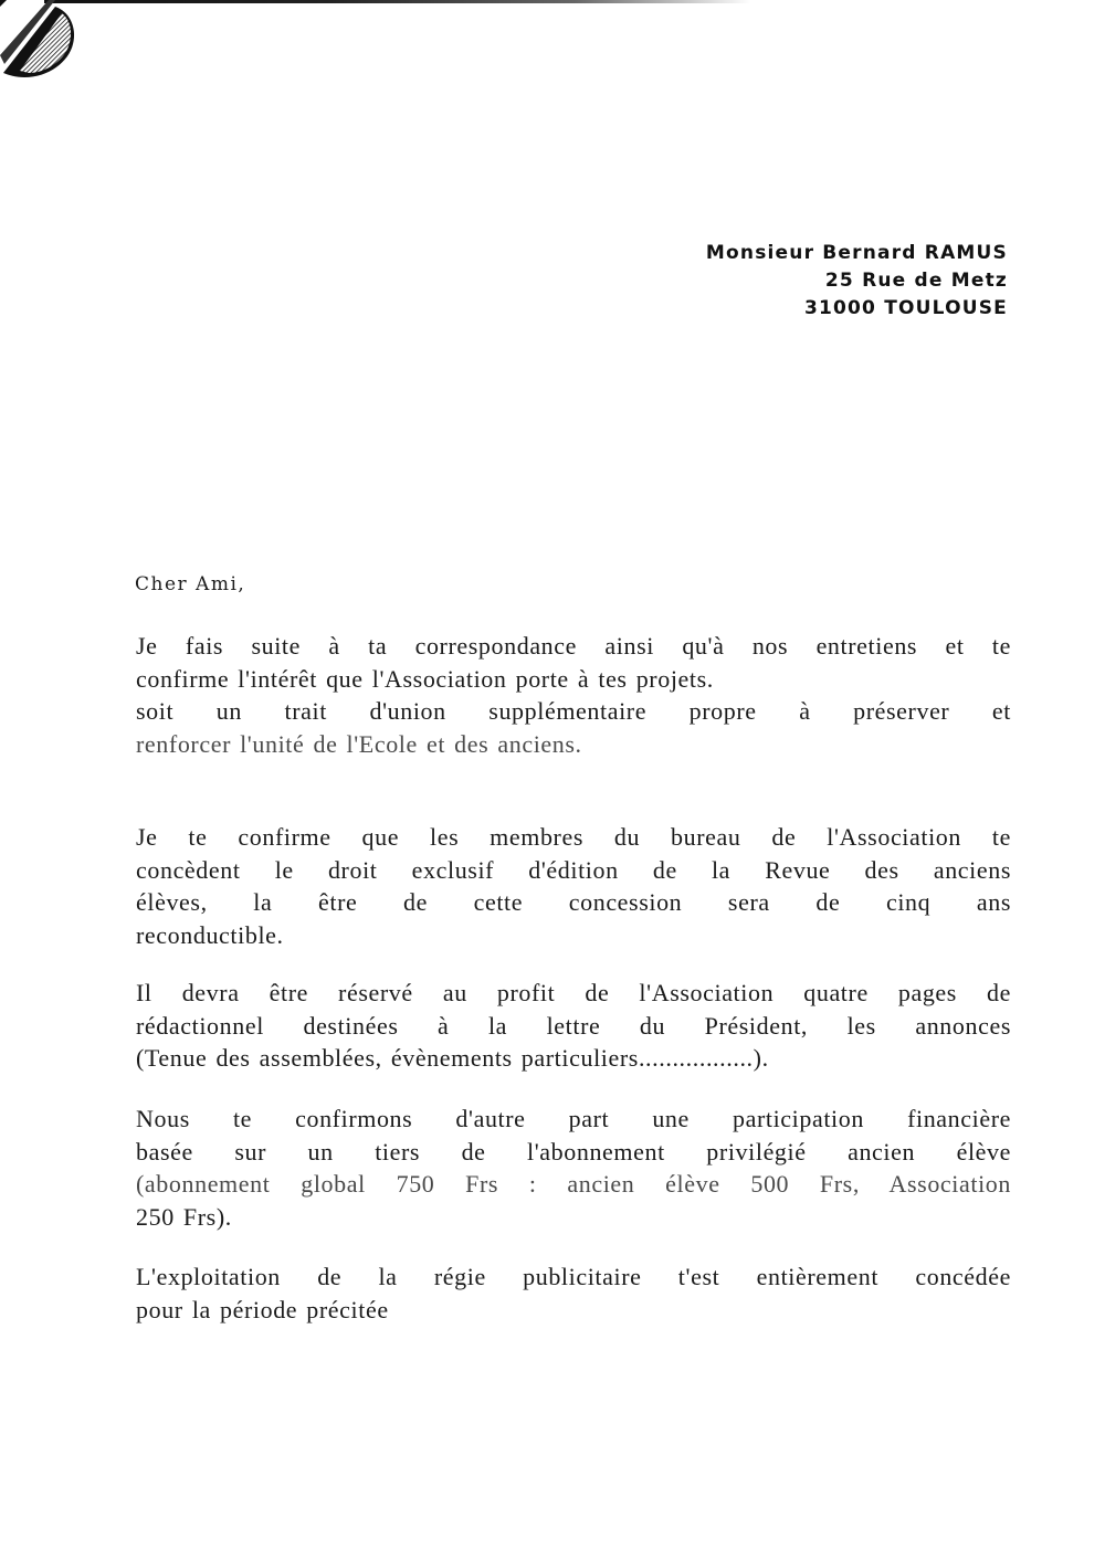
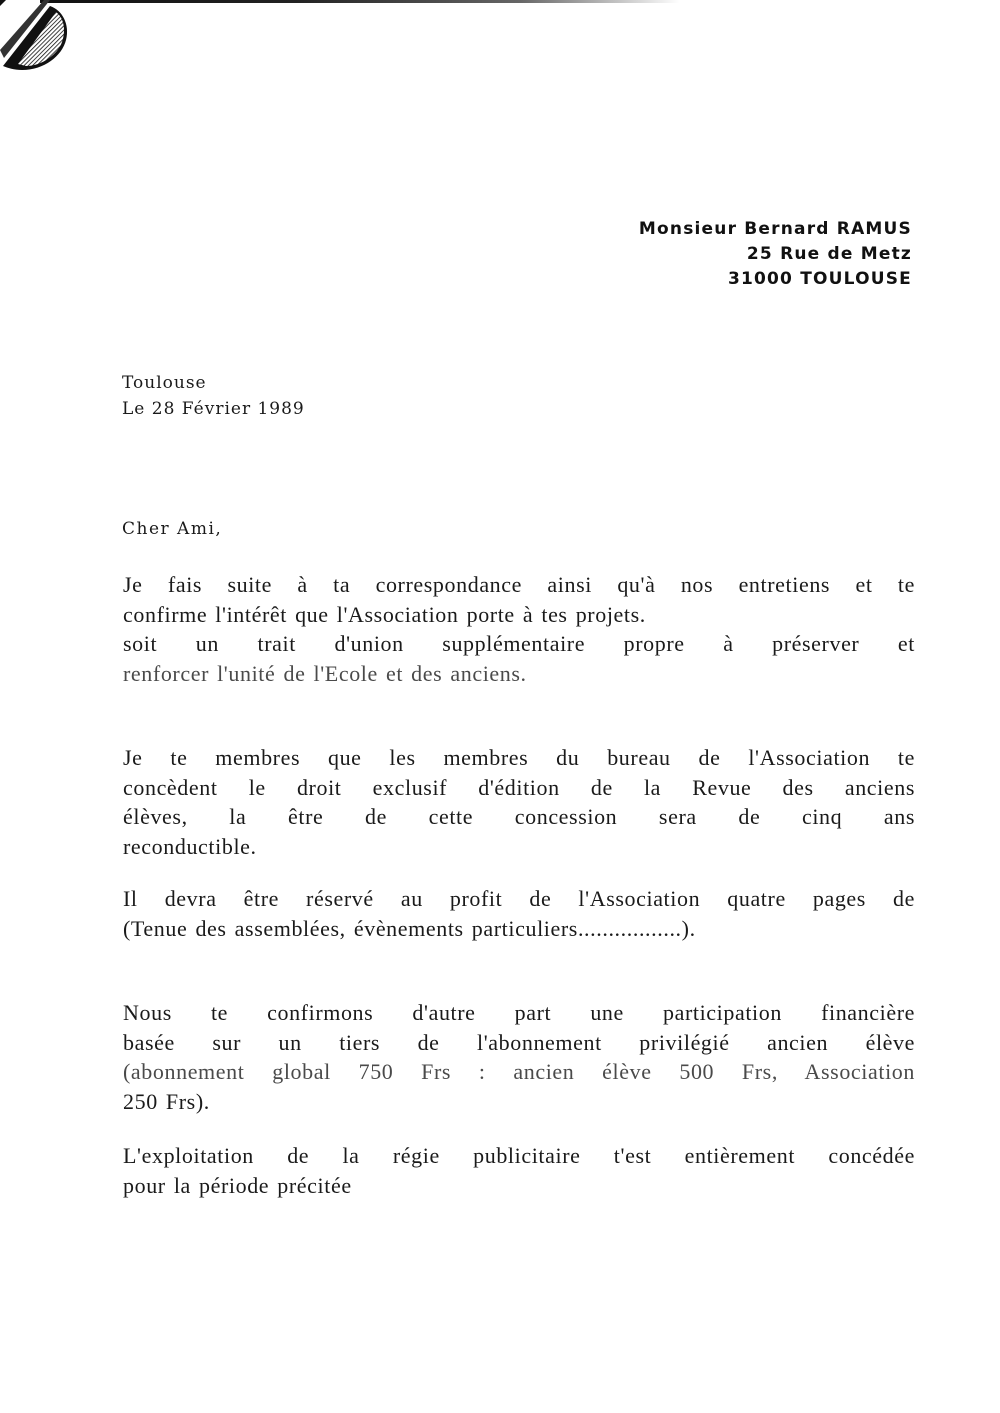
  Monsieur Bernard RAMUS
  25 Rue de Metz
  31000 TOULOUSE
+ Toulouse
+ Le 28 Février 1989
  Cher Ami,
  Je fais suite à ta correspondance ainsi qu'à nos entretiens et te
  confirme l'intérêt que l'Association porte à tes projets.
  soit un trait d'union supplémentaire propre à préserver et
  renforcer l'unité de l'Ecole et des anciens.
- Je te confirme que les membres du bureau de l'Association te
+ Je te membres que les membres du bureau de l'Association te
  concèdent le droit exclusif d'édition de la Revue des anciens
  élèves, la être de cette concession sera de cinq ans
  reconductible.
  Il devra être réservé au profit de l'Association quatre pages de
- rédactionnel destinées à la lettre du Président, les annonces
  (Tenue des assemblées, évènements particuliers.................).
  Nous te confirmons d'autre part une participation financière
  basée sur un tiers de l'abonnement privilégié ancien élève
  (abonnement global 750 Frs : ancien élève 500 Frs, Association
  250 Frs).
  L'exploitation de la régie publicitaire t'est entièrement concédée
  pour la période précitée
